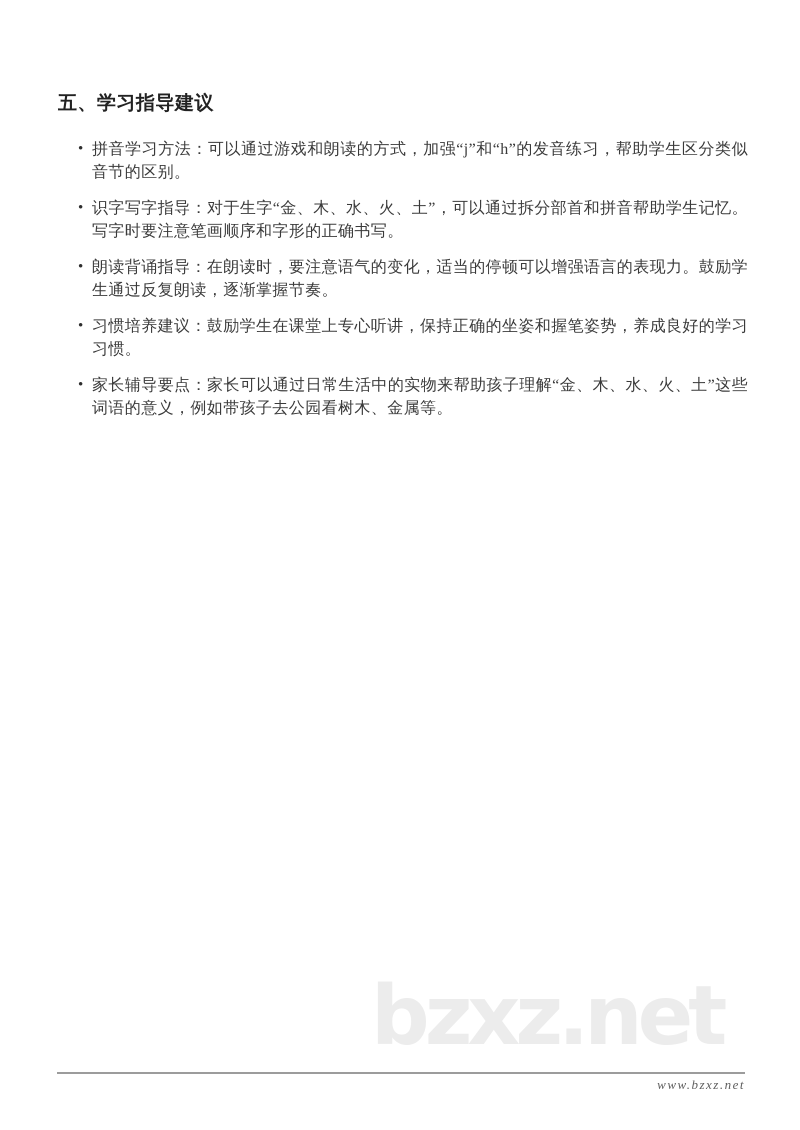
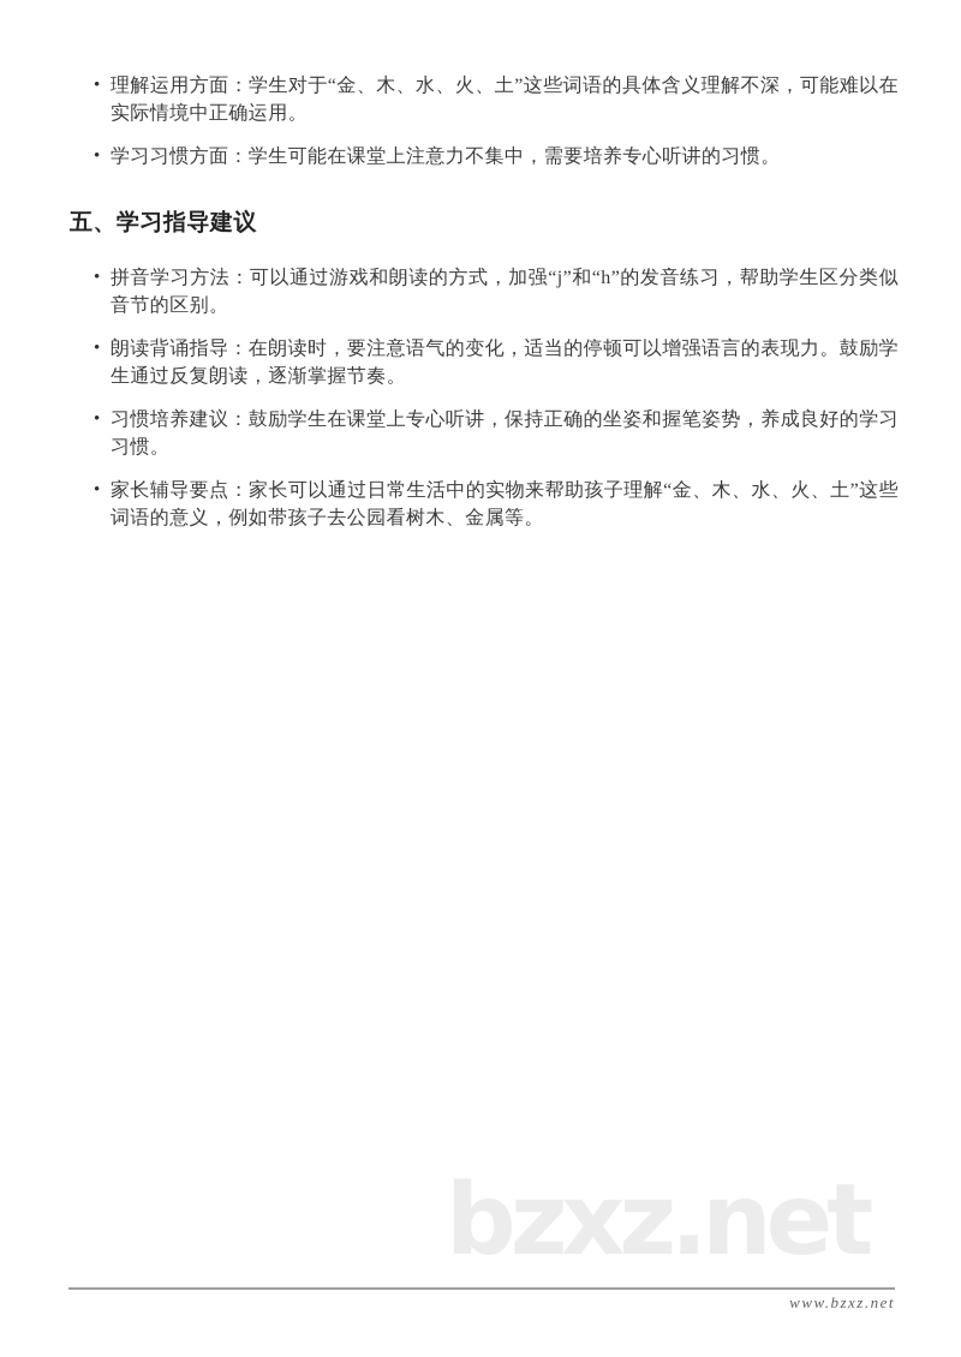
+ 理解运用方面：学生对于“金、木、水、火、土”这些词语的具体含义理解不深，可能难以在实际情境中正确运用。
+ 学习习惯方面：学生可能在课堂上注意力不集中，需要培养专心听讲的习惯。
  五、学习指导建议
  拼音学习方法：可以通过游戏和朗读的方式，加强“j”和“h”的发音练习，帮助学生区分类似音节的区别。
- 识字写字指导：对于生字“金、木、水、火、土”，可以通过拆分部首和拼音帮助学生记忆。写字时要注意笔画顺序和字形的正确书写。
  朗读背诵指导：在朗读时，要注意语气的变化，适当的停顿可以增强语言的表现力。鼓励学生通过反复朗读，逐渐掌握节奏。
  习惯培养建议：鼓励学生在课堂上专心听讲，保持正确的坐姿和握笔姿势，养成良好的学习习惯。
  家长辅导要点：家长可以通过日常生活中的实物来帮助孩子理解“金、木、水、火、土”这些词语的意义，例如带孩子去公园看树木、金属等。
  www.bzxz.net
